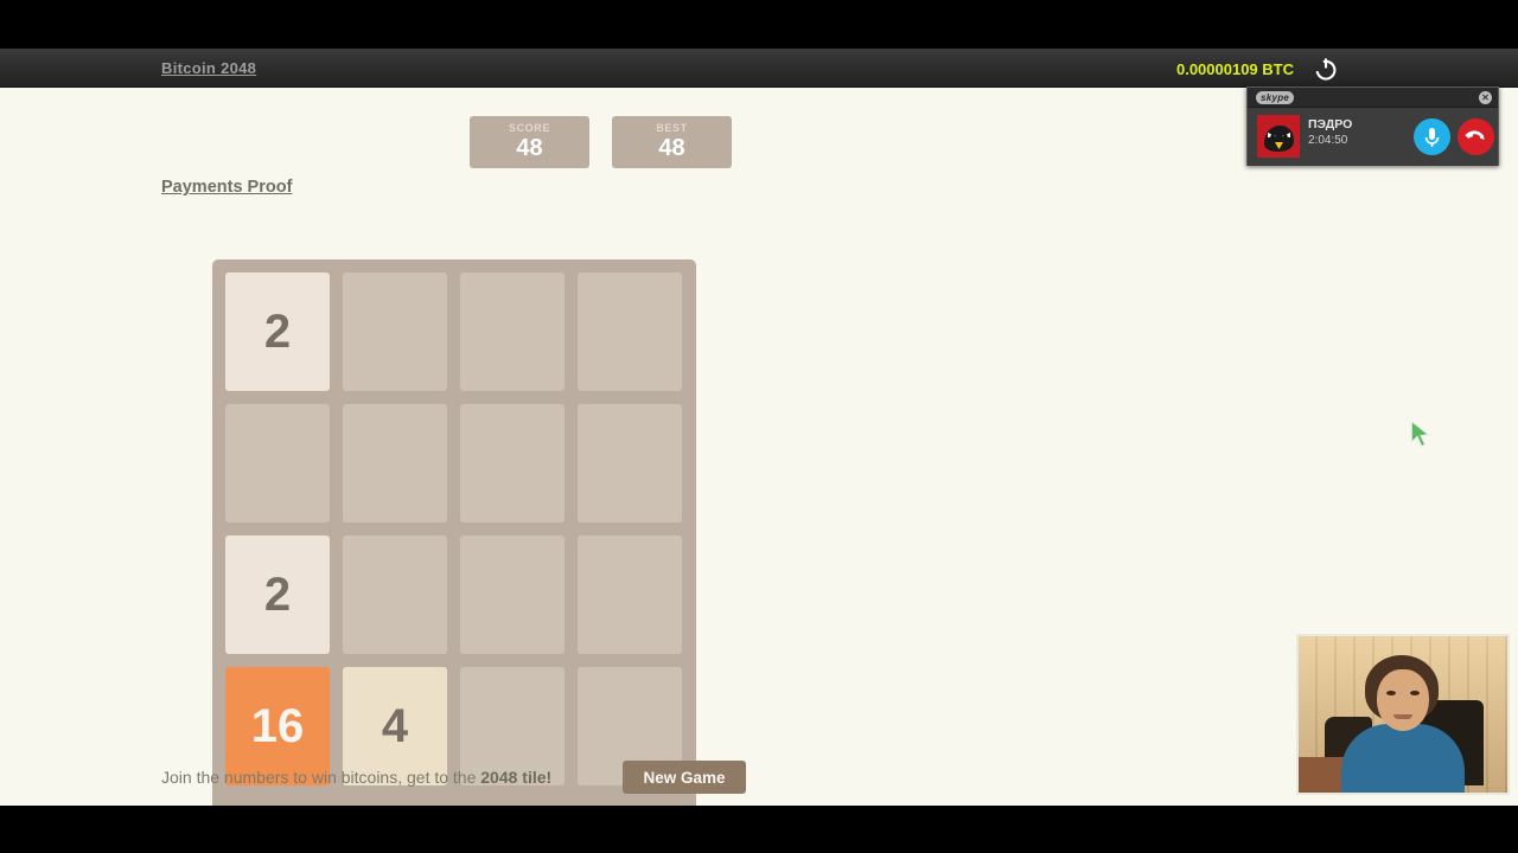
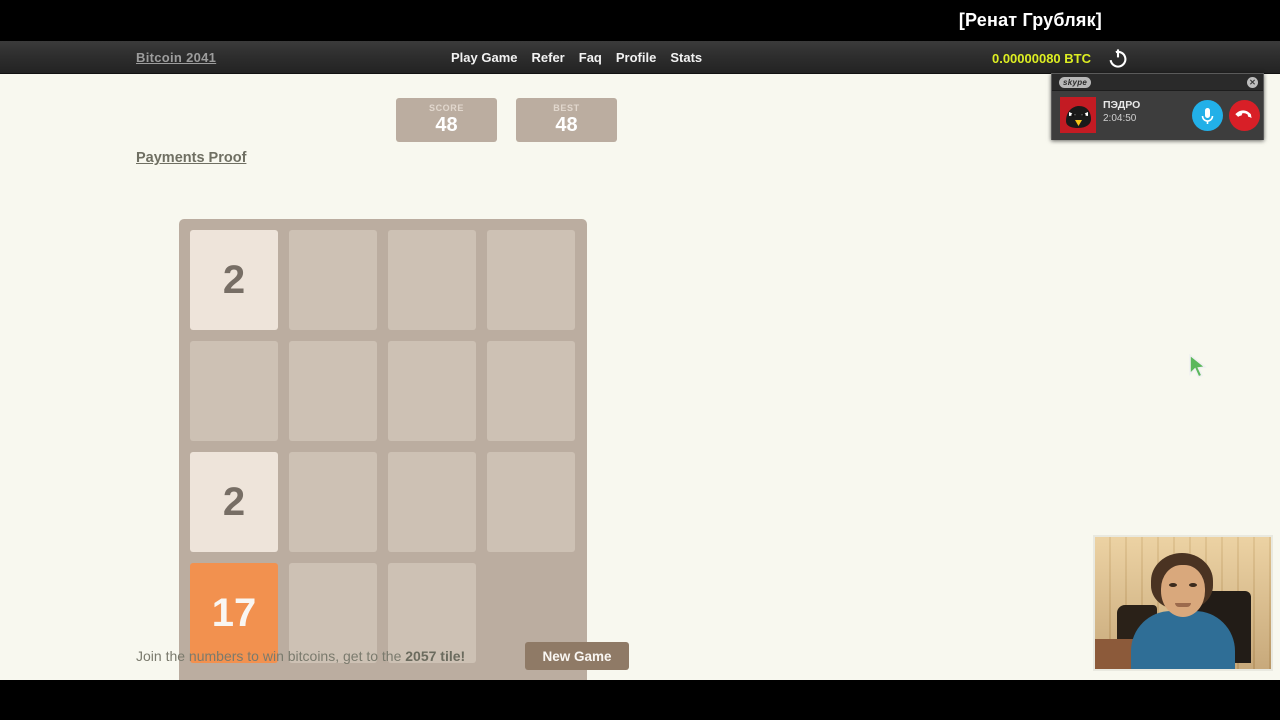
+ [Ренат Грубляк]
- Bitcoin 2048
+ Bitcoin 2041
+ Play Game
+ Refer
+ Faq
+ Profile
+ Stats
- 0.00000109 BTC
+ 0.00000080 BTC
  Payments Proof
  SCORE
  48
  BEST
  48
  2
  2
- 16
+ 17
- 4
- Join the numbers to win bitcoins, get to the 2048 tile!
+ Join the numbers to win bitcoins, get to the 2057 tile!
  New Game
  skype
  ✕
  ПЭДРО
  2:04:50
